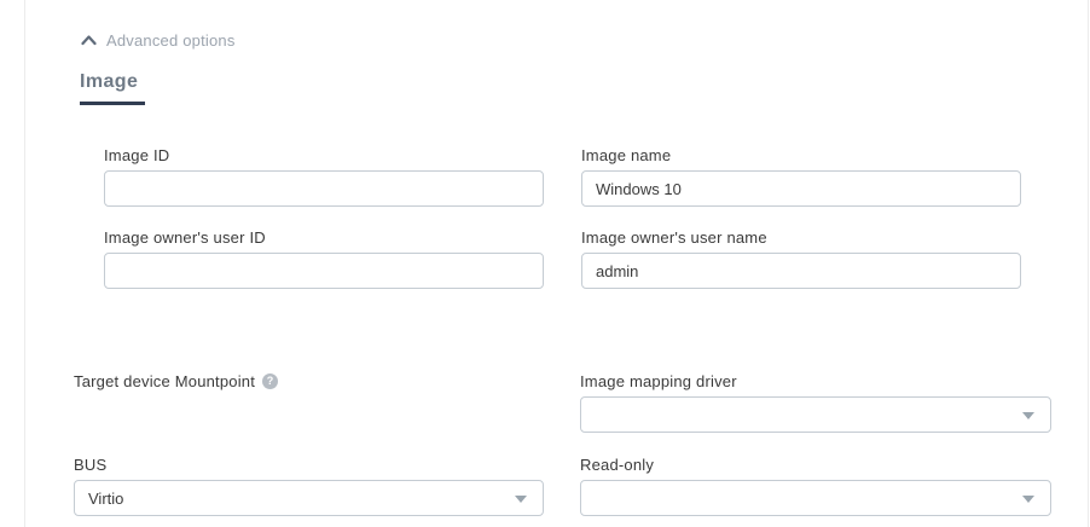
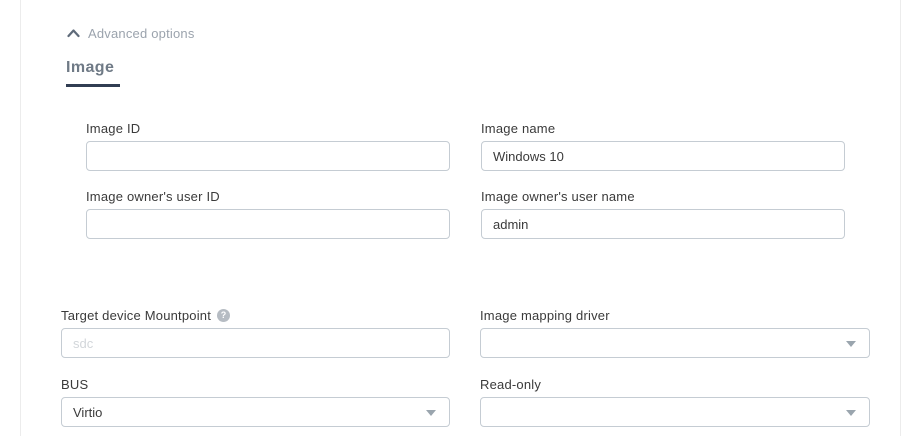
  Advanced options
  Image
  Image ID
  Image name
  Windows 10
  Image owner's user ID
  Image owner's user name
  admin
  Target device Mountpoint
  ?
+ sdc
  Image mapping driver
  BUS
  Virtio
  Read-only
